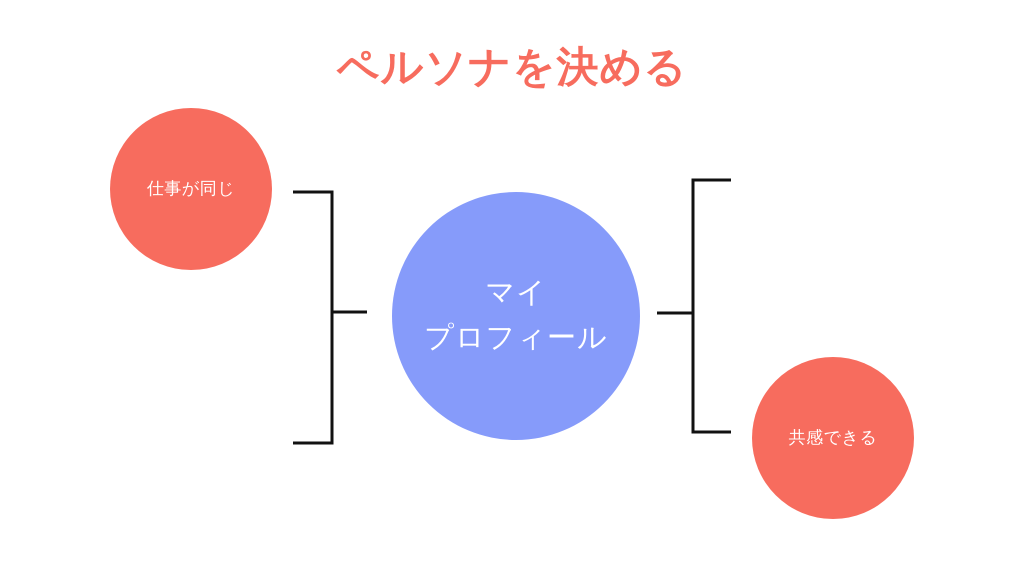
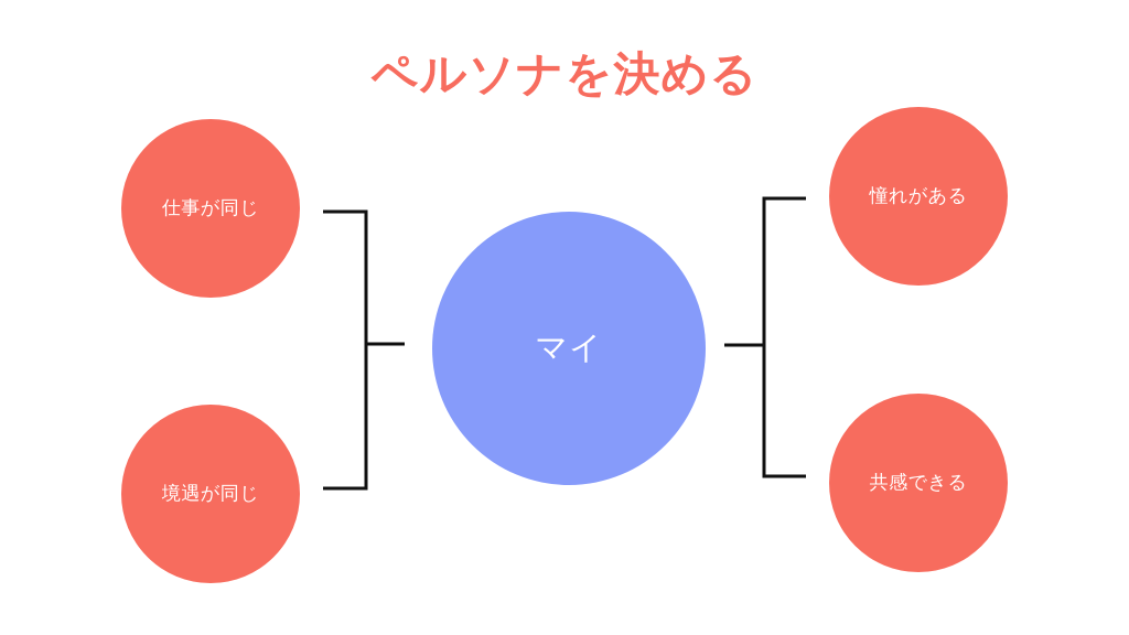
  ペルソナを決める
  マイ
- プロフィール
  仕事が同じ
+ 境遇が同じ
+ 憧れがある
  共感できる
